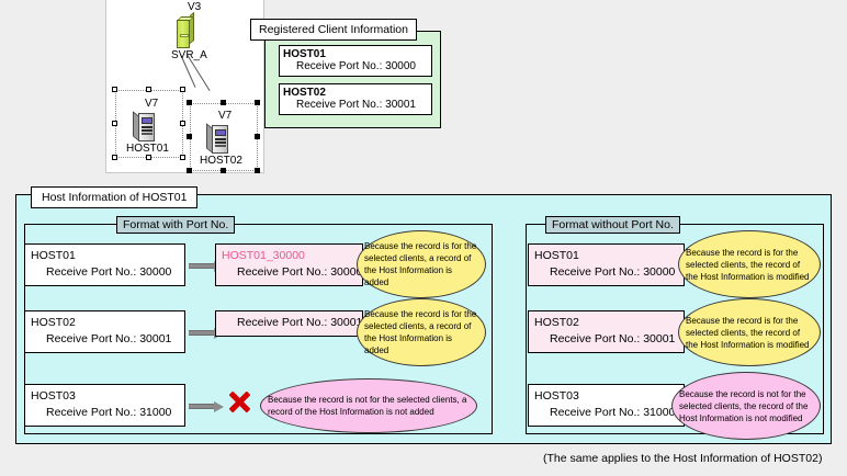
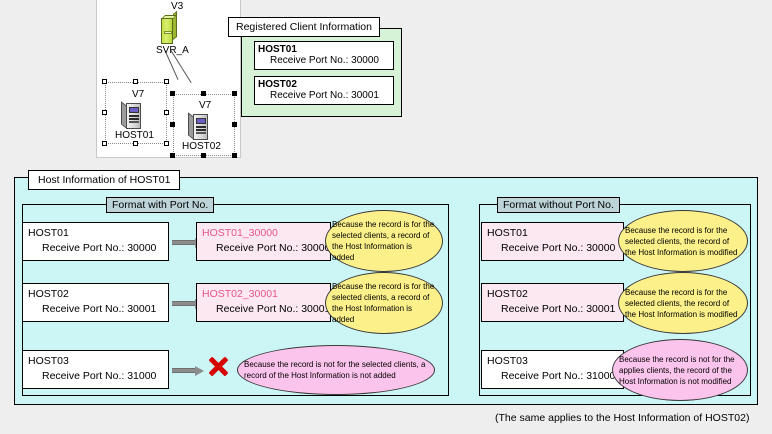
  V3
  SVR_A
  V7
  HOST01
  V7
  HOST02
  Registered Client Information
  HOST01
  Receive Port No.: 30000
  HOST02
  Receive Port No.: 30001
  Host Information of HOST01
  Format with Port No.
  HOST01
  Receive Port No.: 30000
  HOST01_30000
  Receive Port No.: 3000
  Because the record is for the selected clients, a record of the Host Information is added
  HOST02
  Receive Port No.: 30001
+ HOST02_30001
  Receive Port No.: 3000
  Because the record is for the selected clients, a record of the Host Information is added
  HOST03
  Receive Port No.: 31000
  Because the record is not for the selected clients, a record of the Host Information is not added
  Format without Port No.
  HOST01
  Receive Port No.: 30000
  Because the record is for the selected clients, the record of the Host Information is modified
  HOST02
  Receive Port No.: 30001
  Because the record is for the selected clients, the record of the Host Information is modified
  HOST03
  Receive Port No.: 3100
- Because the record is not for the selected clients, the record of the Host Information is not modified
+ Because the record is not for the applies clients, the record of the Host Information is not modified
  (The same applies to the Host Information of HOST02)
